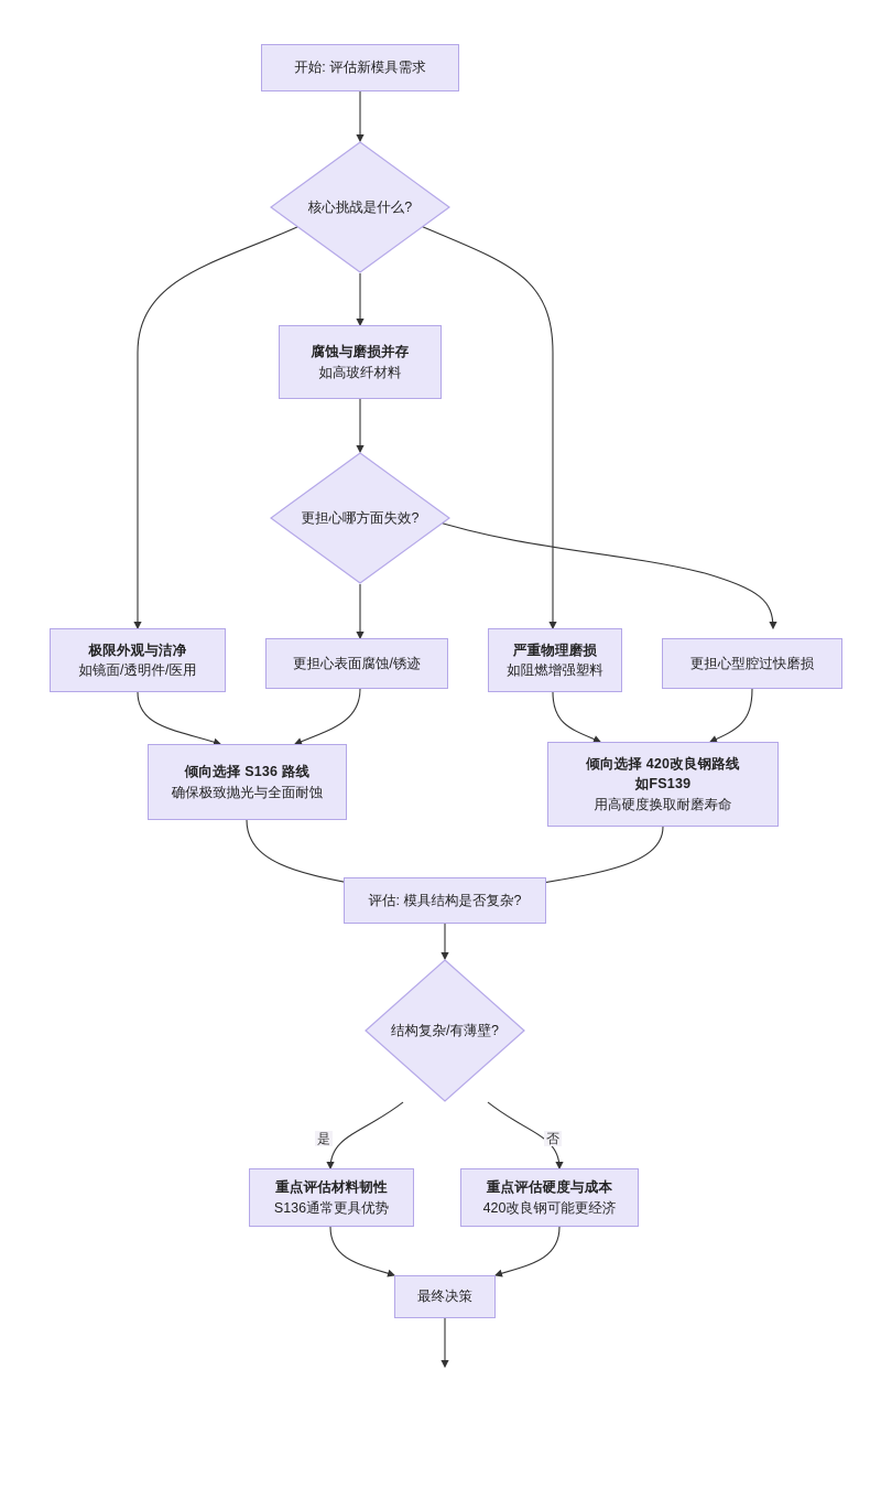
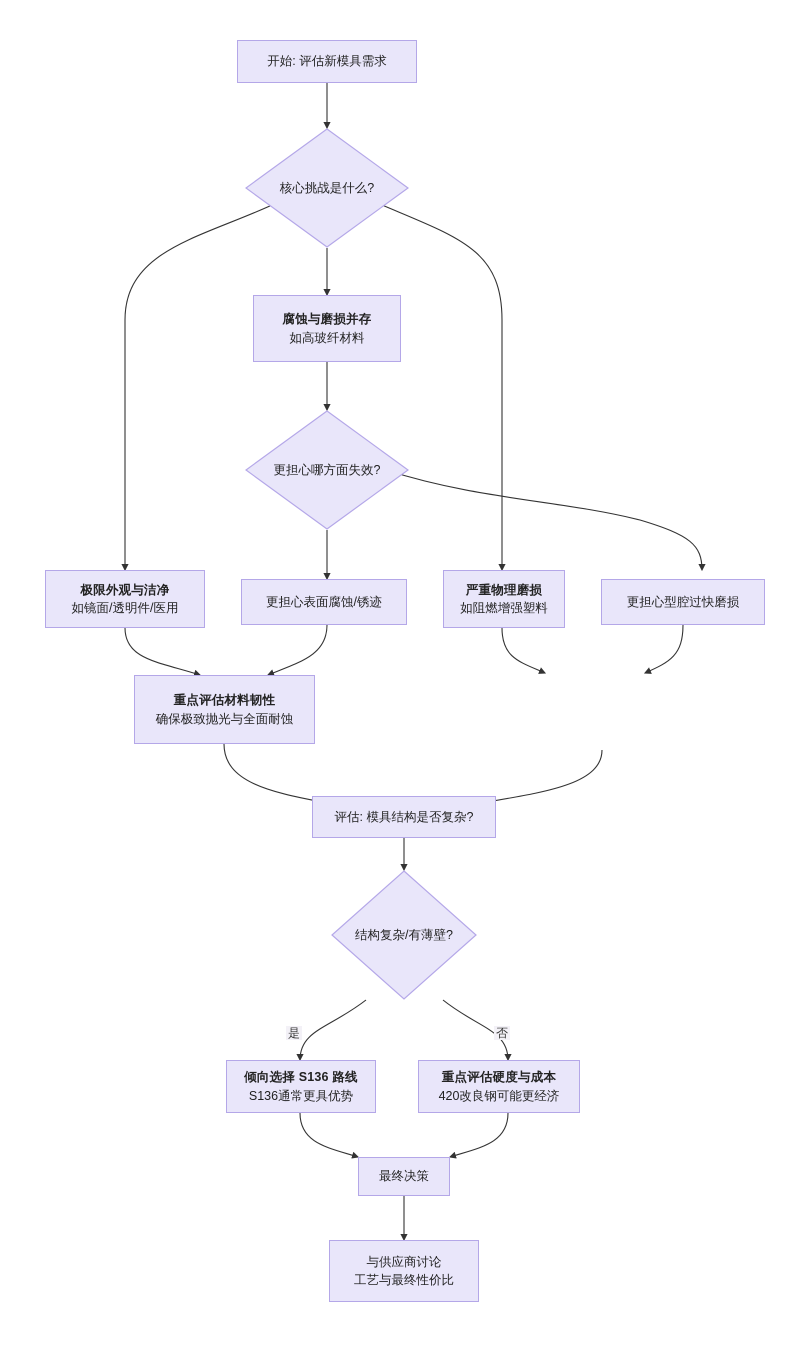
  开始: 评估新模具需求
  核心挑战是什么?
  腐蚀与磨损并存
  如高玻纤材料
  更担心哪方面失效?
  极限外观与洁净
  如镜面/透明件/医用
  更担心表面腐蚀/锈迹
  严重物理磨损
  如阻燃增强塑料
  更担心型腔过快磨损
- 倾向选择 S136 路线
+ 重点评估材料韧性
  确保极致抛光与全面耐蚀
- 倾向选择 420改良钢路线
- 如FS139
- 用高硬度换取耐磨寿命
  评估: 模具结构是否复杂?
  结构复杂/有薄壁?
  是
  否
- 重点评估材料韧性
+ 倾向选择 S136 路线
  S136通常更具优势
  重点评估硬度与成本
  420改良钢可能更经济
  最终决策
+ 与供应商讨论
+ 工艺与最终性价比
